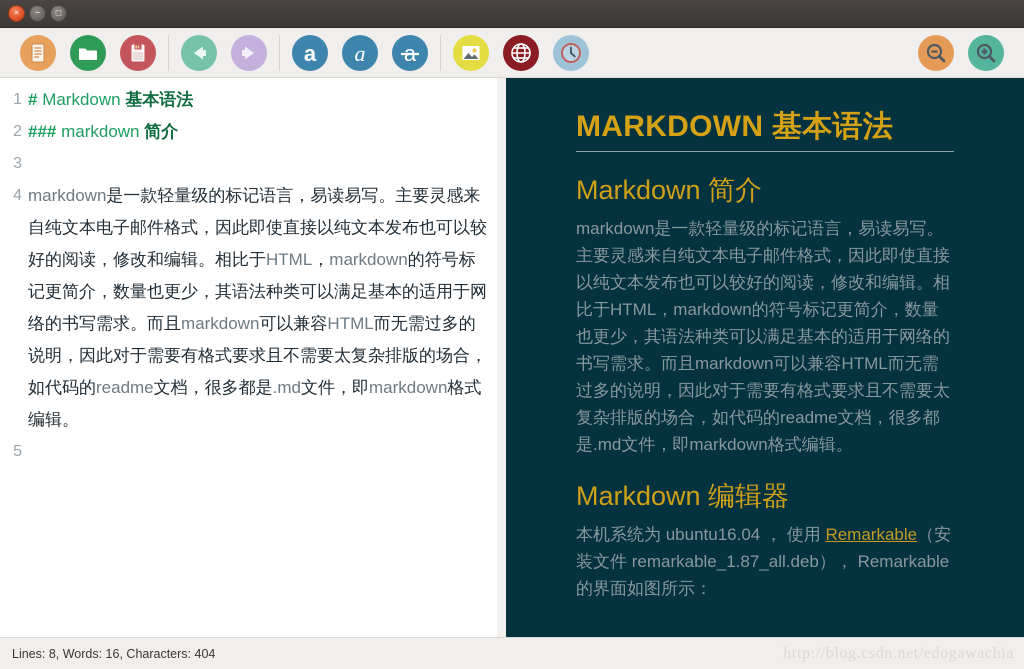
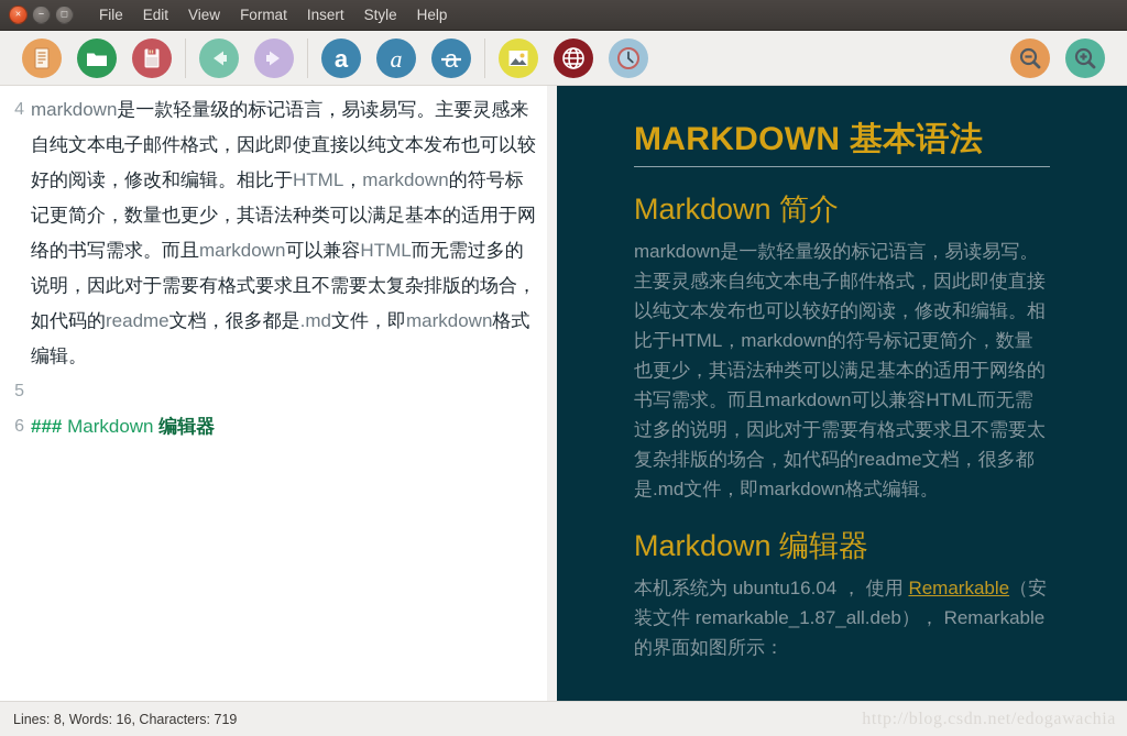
  ×
  −
  □
+ File
+ Edit
+ View
+ Format
+ Insert
+ Style
+ Help
  a
  a
- 1
- # Markdown 基本语法
- 2
- ### markdown 简介
- 3
  4
  markdown是一款轻量级的标记语言，易读易写。主要灵感来自纯文本电子邮件格式，因此即使直接以纯文本发布也可以较好的阅读，修改和编辑。相比于HTML，markdown的符号标记更简介，数量也更少，其语法种类可以满足基本的适用于网络的书写需求。而且markdown可以兼容HTML而无需过多的说明，因此对于需要有格式要求且不需要太复杂排版的场合，如代码的readme文档，很多都是.md文件，即markdown格式编辑。
  5
+ 6
+ ### Markdown 编辑器
  MARKDOWN 基本语法
  Markdown 简介
  markdown是一款轻量级的标记语言，易读易写。主要灵感来自纯文本电子邮件格式，因此即使直接以纯文本发布也可以较好的阅读，修改和编辑。相比于HTML，markdown的符号标记更简介，数量也更少，其语法种类可以满足基本的适用于网络的书写需求。而且markdown可以兼容HTML而无需过多的说明，因此对于需要有格式要求且不需要太复杂排版的场合，如代码的readme文档，很多都是.md文件，即markdown格式编辑。
  Markdown 编辑器
  本机系统为 ubuntu16.04 ， 使用 Remarkable（安装文件 remarkable_1.87_all.deb）， Remarkable 的界面如图所示：
- Lines: 8, Words: 16, Characters: 404
+ Lines: 8, Words: 16, Characters: 719
  http://blog.csdn.net/edogawachia
